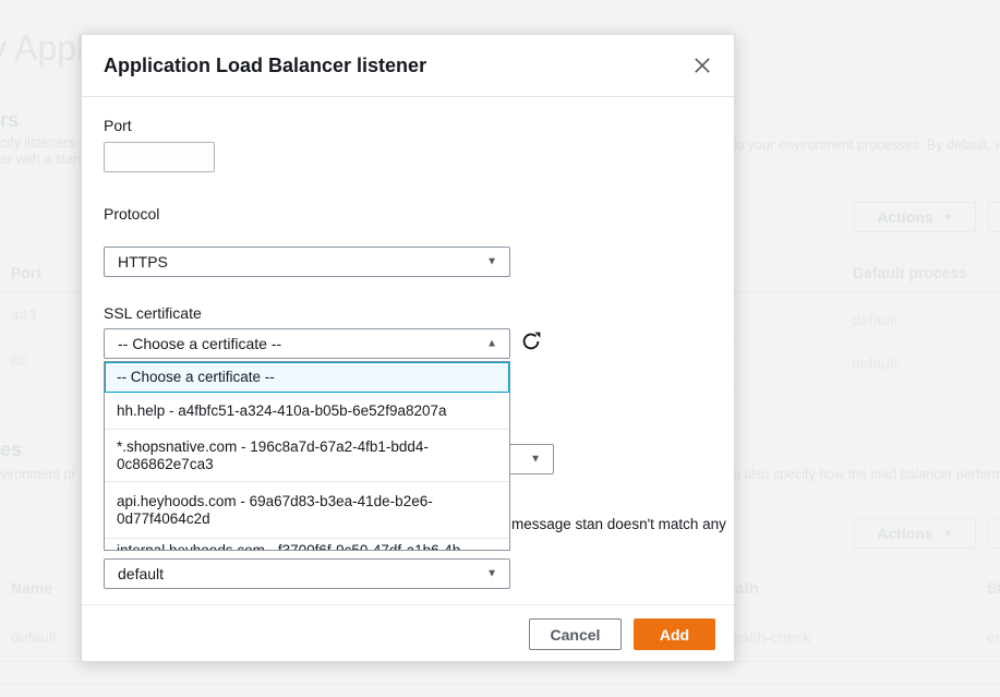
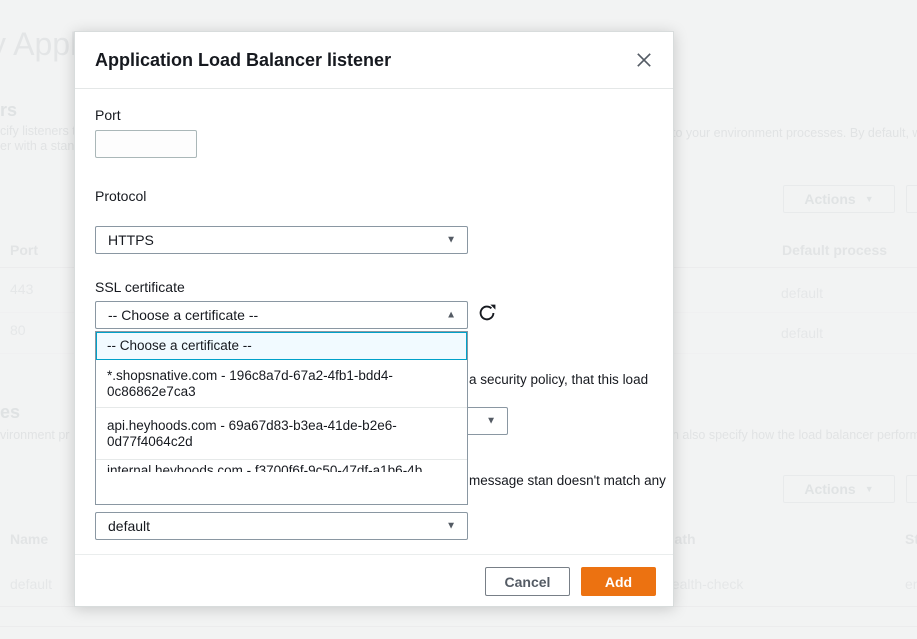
  cify listeners
  er with a stan
  o your environment processes. By default,
  vironment pr
  n also specify how the load balancer perform
  ath
  ealth-check
  Application Load Balancer listener
  Port
  Protocol
  HTTPS
  ▼
  SSL certificate
  -- Choose a certificate --
  ▲
+ a security policy, that this load
  ▼
  message stan doesn't match any
  -- Choose a certificate --
- hh.help - a4fbfc51-a324-410a-b05b-6e52f9a8207a
  *.shopsnative.com - 196c8a7d-67a2-4fb1-bdd4-0c86862e7ca3
  api.heyhoods.com - 69a67d83-b3ea-41de-b2e6-0d77f4064c2d
  internal.heyhoods.com - f3700f6f-9c50-47df-a1b6-4b
  default
  ▼
  Cancel
  Add
